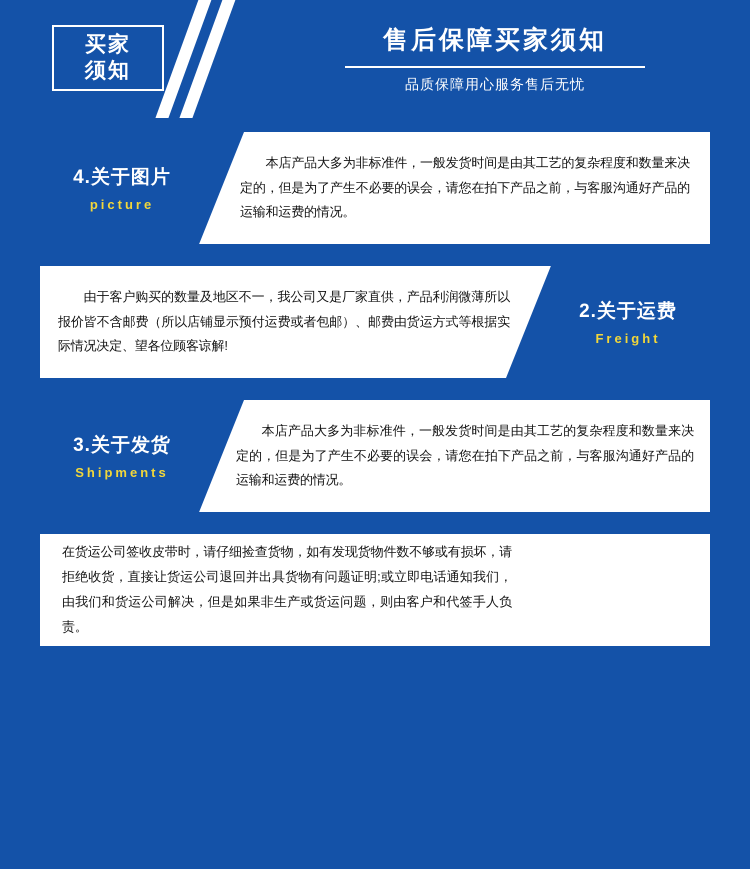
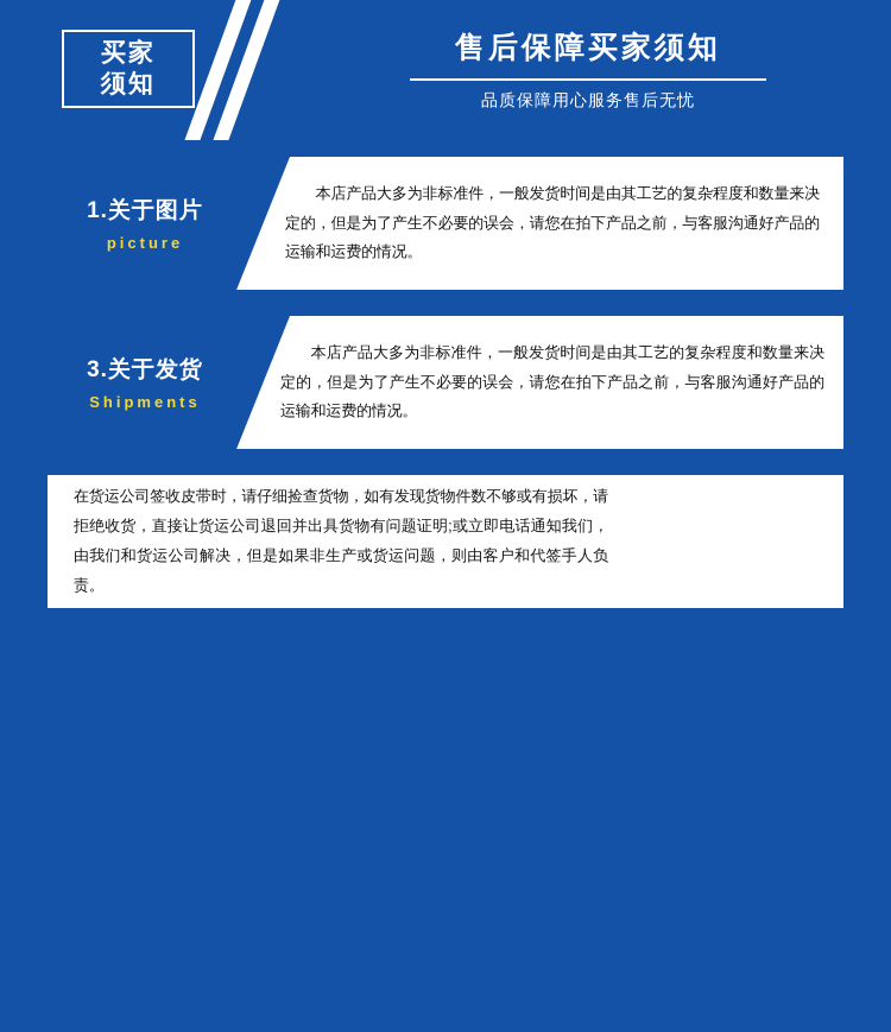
  买家
  须知
  售后保障买家须知
  品质保障用心服务售后无忧
- 4.关于图片
+ 1.关于图片
  picture
  本店产品大多为非标准件，一般发货时间是由其工艺的复杂程度和数量来决定的，但是为了产生不必要的误会，请您在拍下产品之前，与客服沟通好产品的运输和运费的情况。
- 2.关于运费
- Freight
- 由于客户购买的数量及地区不一，我公司又是厂家直供，产品利润微薄所以报价皆不含邮费（所以店铺显示预付运费或者包邮）、邮费由货运方式等根据实际情况决定、望各位顾客谅解!
  3.关于发货
  Shipments
  本店产品大多为非标准件，一般发货时间是由其工艺的复杂程度和数量来决定的，但是为了产生不必要的误会，请您在拍下产品之前，与客服沟通好产品的运输和运费的情况。
  在货运公司签收皮带时，请仔细捡查货物，如有发现货物件数不够或有损坏，请拒绝收货，直接让货运公司退回并出具货物有问题证明;或立即电话通知我们，由我们和货运公司解决，但是如果非生产或货运问题，则由客户和代签手人负责。
